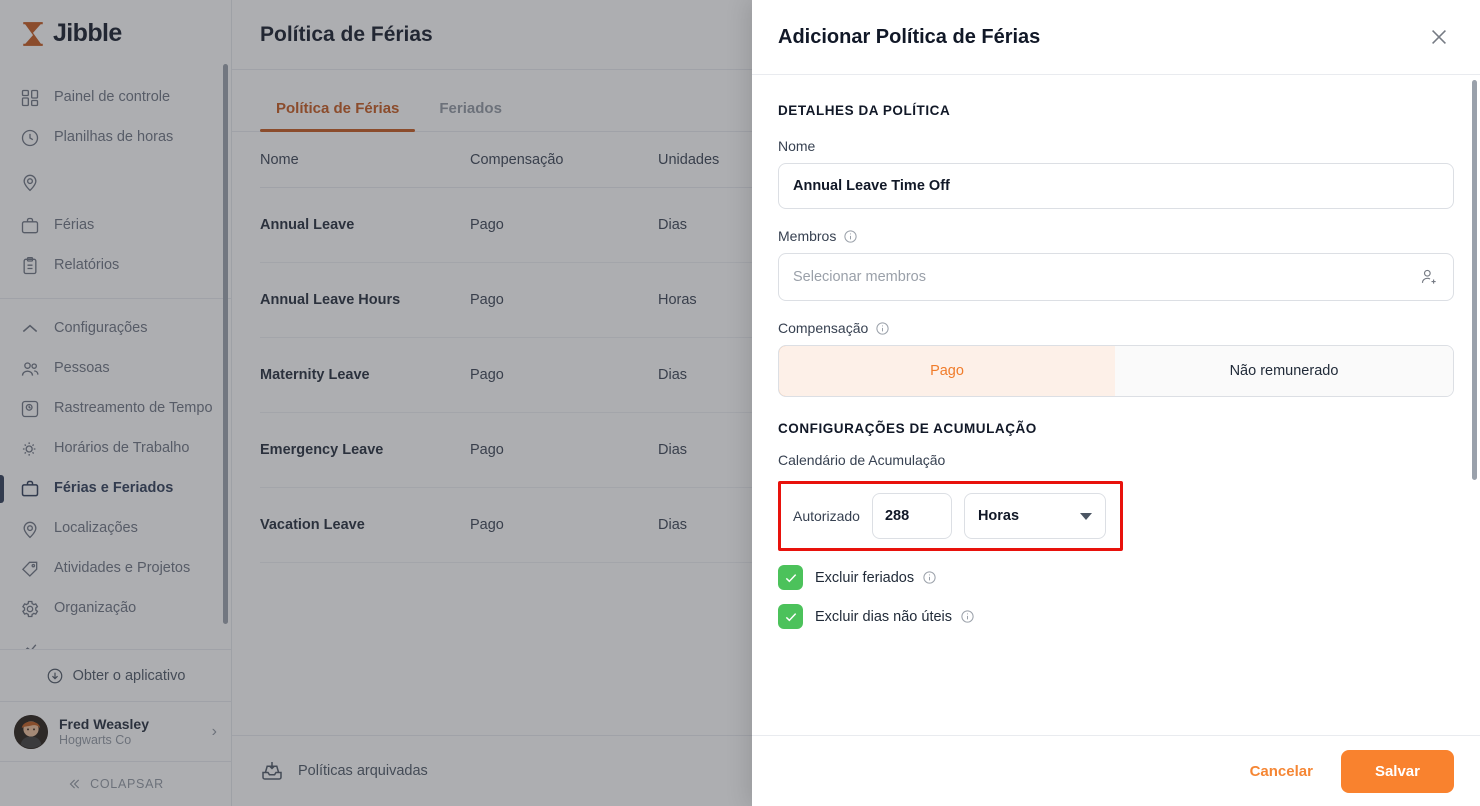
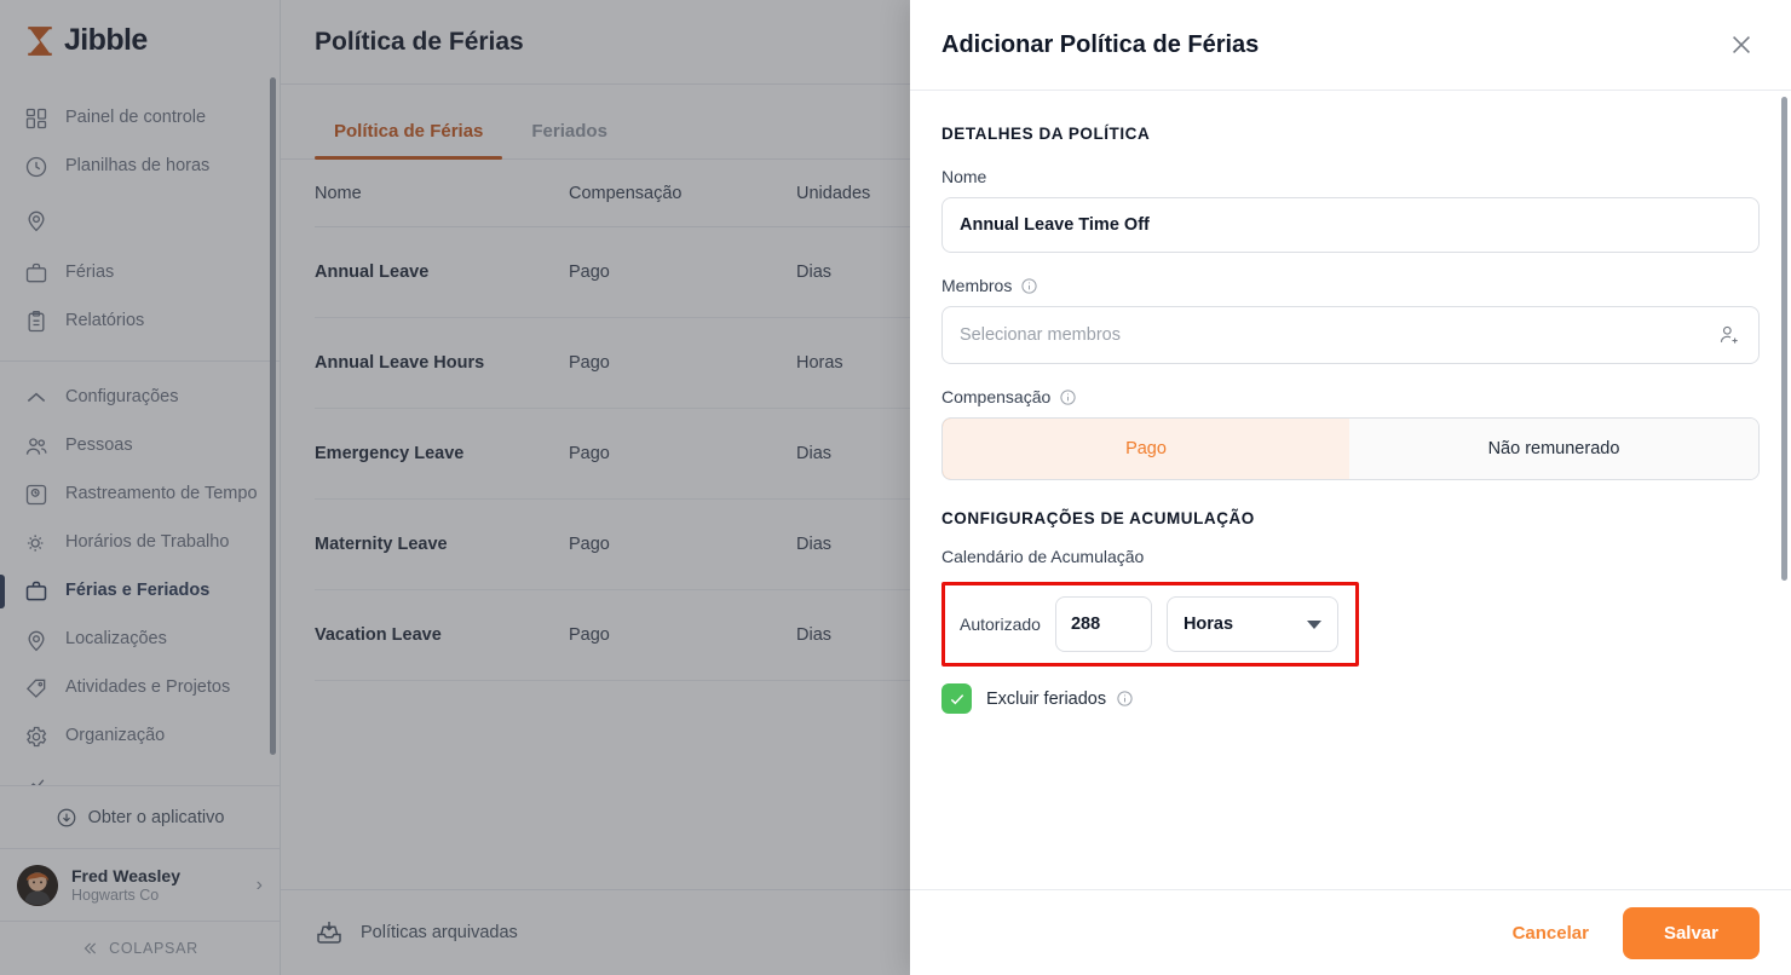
  Jibble
  Painel de controle
  Planilhas de horas
  Férias
  Relatórios
  Configurações
  Pessoas
  Rastreamento de Tempo
  Horários de Trabalho
  Férias e Feriados
  Localizações
  Atividades e Projetos
  Organização
  Obter o aplicativo
  Fred Weasley
  Hogwarts Co
  ›
  COLAPSAR
  Política de Férias
  Política de Férias
  Feriados
  Nome
  Compensação
  Unidades
  Annual Leave
  Pago
  Dias
  Annual Leave Hours
  Pago
  Horas
- Maternity Leave
+ Emergency Leave
  Pago
  Dias
- Emergency Leave
+ Maternity Leave
  Pago
  Dias
  Vacation Leave
  Pago
  Dias
  Políticas arquivadas
  Adicionar Política de Férias
  DETALHES DA POLÍTICA
  Nome
  Annual Leave Time Off
  Membros
  Selecionar membros
  Compensação
  Pago
  Não remunerado
  CONFIGURAÇÕES DE ACUMULAÇÃO
  Calendário de Acumulação
  Autorizado
  288
  Horas
  Excluir feriados
- Excluir dias não úteis
  Cancelar
  Salvar
